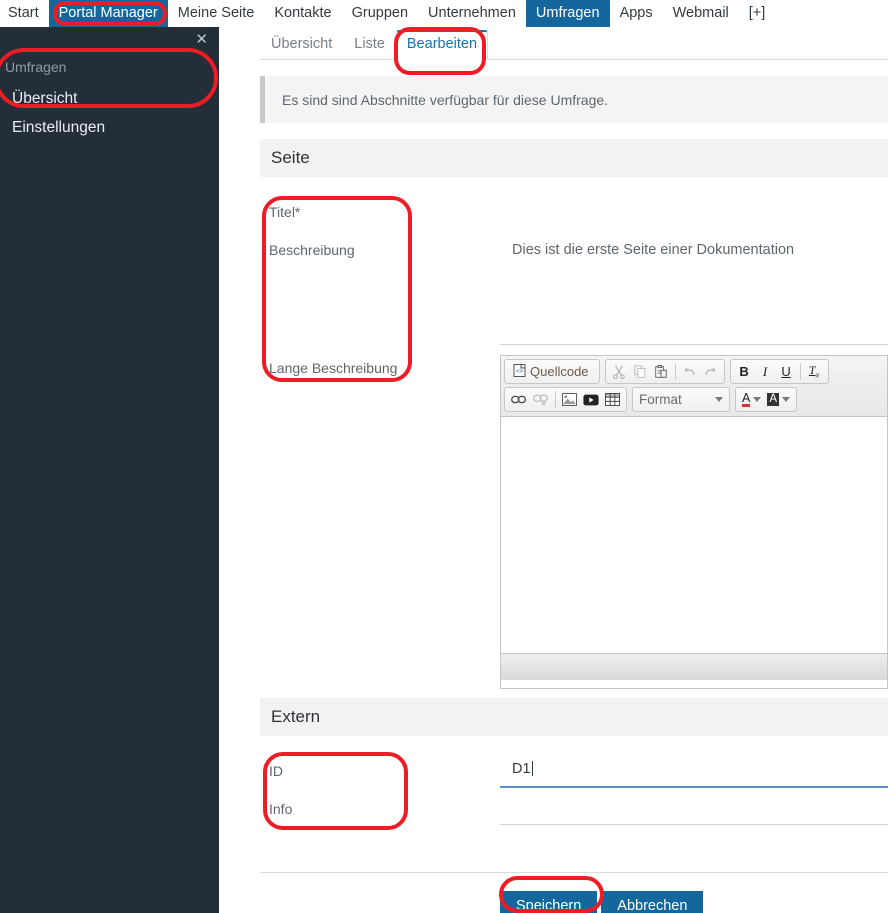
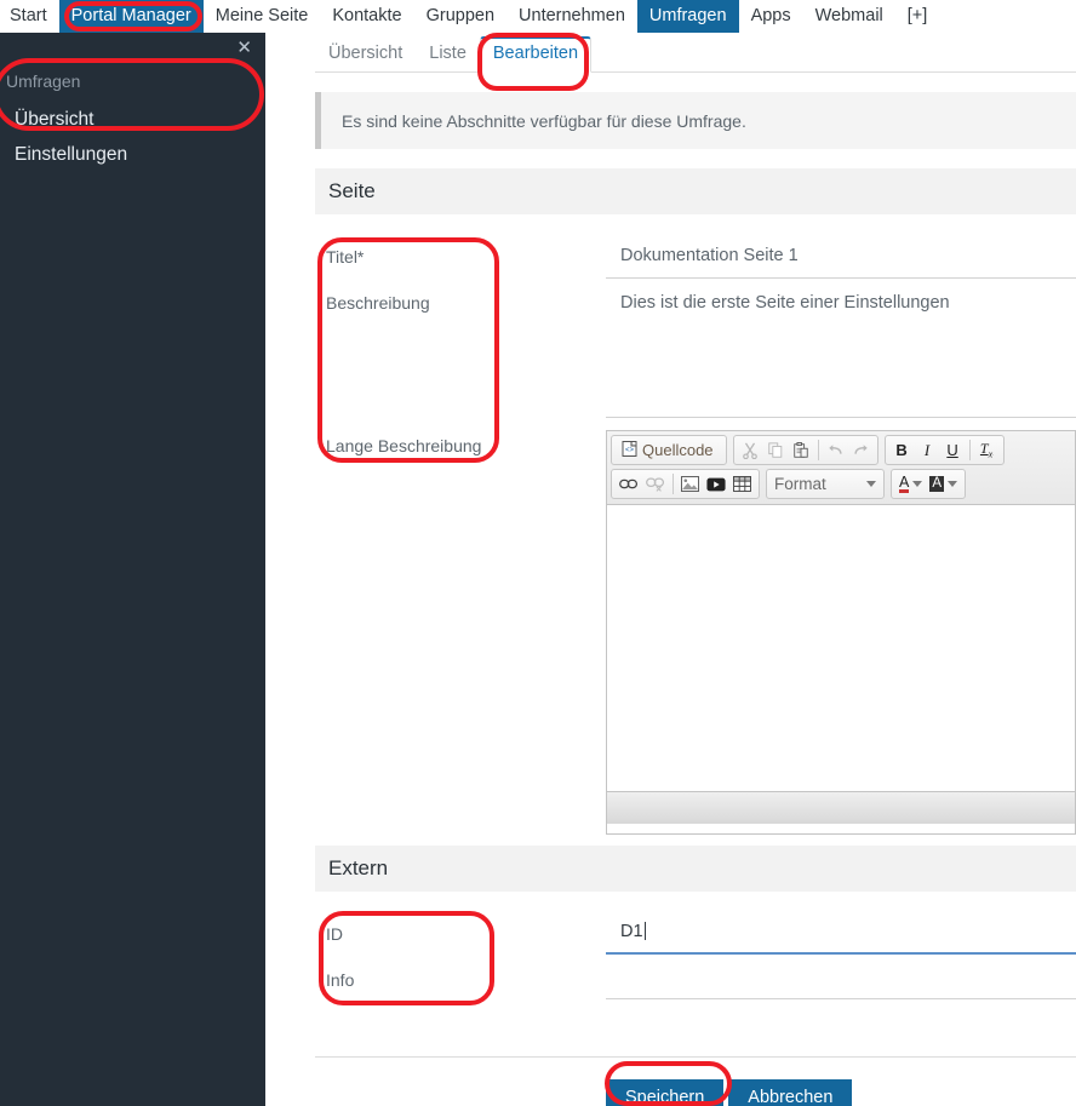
  Start
  Portal Manager
  Meine Seite
  Kontakte
  Gruppen
  Unternehmen
  Umfragen
  Apps
  Webmail
  [+]
  ✕
  Umfragen
  Übersicht
  Einstellungen
  Übersicht
  Liste
  Bearbeiten
- Es sind sind Abschnitte verfügbar für diese Umfrage.
+ Es sind keine Abschnitte verfügbar für diese Umfrage.
  Seite
  Titel*
  Beschreibung
  Lange Beschreibung
+ Dokumentation Seite 1
- Dies ist die erste Seite einer Dokumentation
+ Dies ist die erste Seite einer Einstellungen
  Quellcode
  B
  I
  U
  Tx
  Format
  A
  A
  Extern
  ID
  Info
  D1
  Speichern
  Abbrechen
